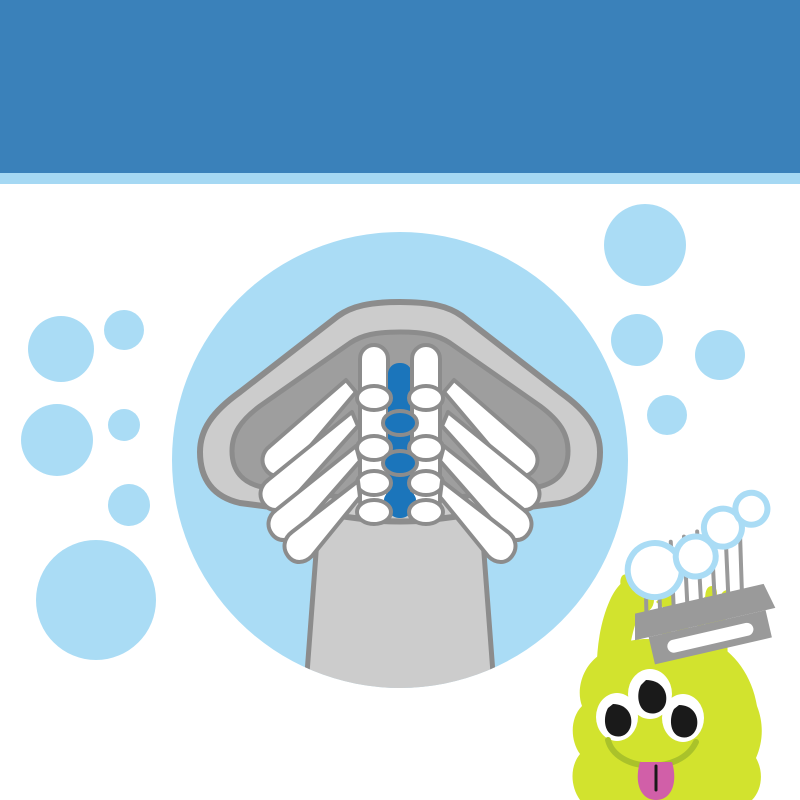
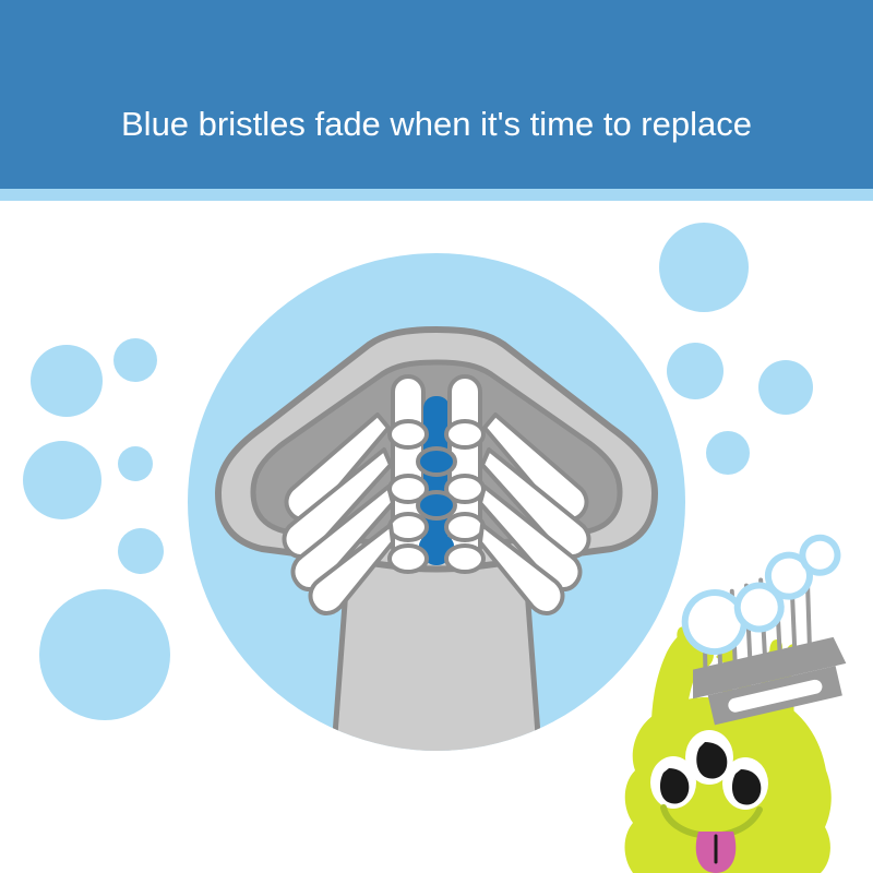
+ Blue bristles fade when it's time to replace
